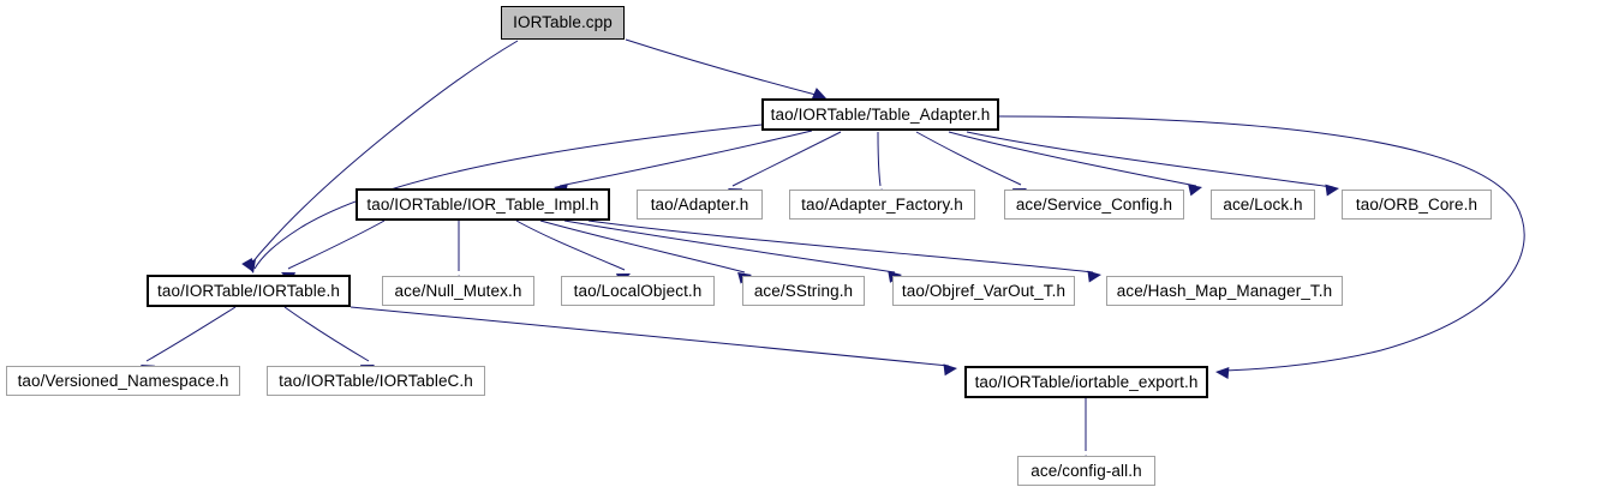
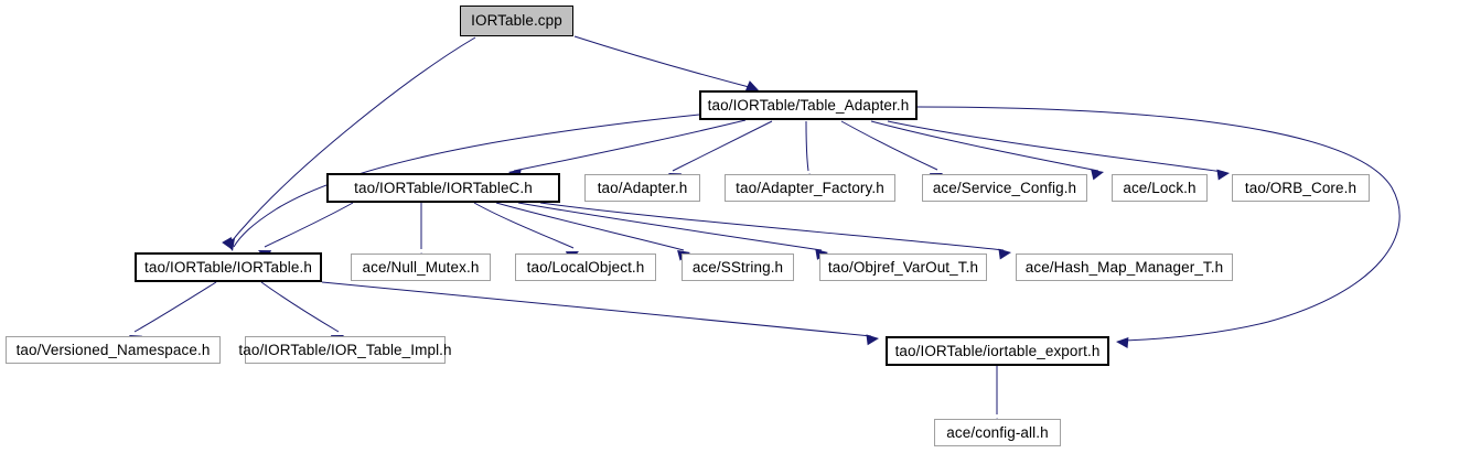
  IORTable.cpp
  tao/IORTable/Table_Adapter.h
- tao/IORTable/IOR_Table_Impl.h
+ tao/IORTable/IORTableC.h
  tao/Adapter.h
  tao/Adapter_Factory.h
  ace/Service_Config.h
  ace/Lock.h
  tao/ORB_Core.h
  tao/IORTable/IORTable.h
  ace/Null_Mutex.h
  tao/LocalObject.h
  ace/SString.h
  tao/Objref_VarOut_T.h
  ace/Hash_Map_Manager_T.h
  tao/Versioned_Namespace.h
- tao/IORTable/IORTableC.h
+ tao/IORTable/IOR_Table_Impl.h
  tao/IORTable/iortable_export.h
  ace/config-all.h
